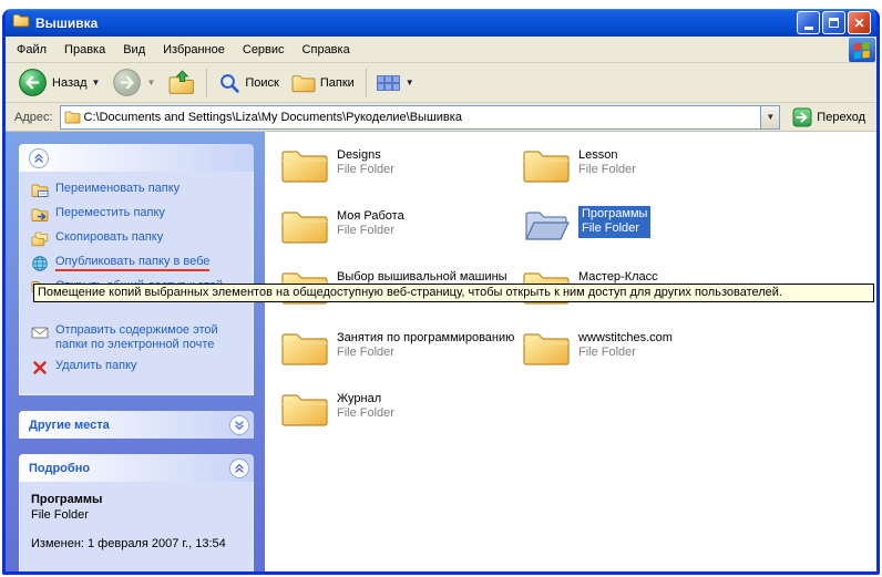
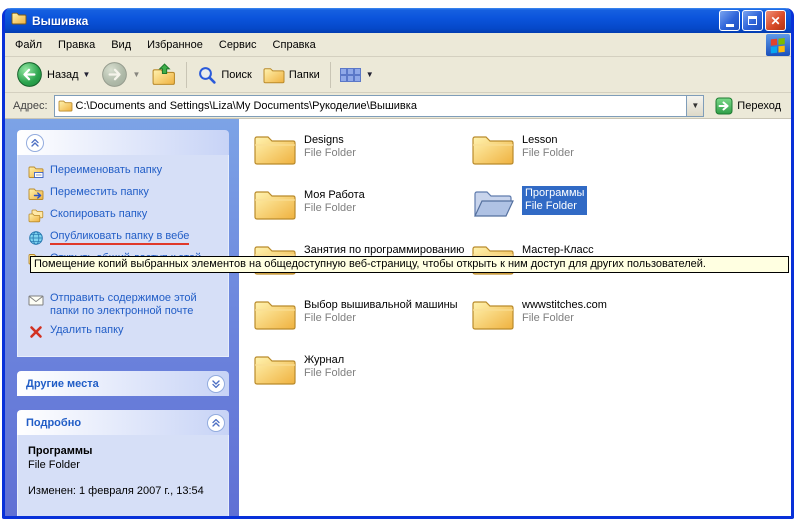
  Вышивка
  ✕
  Файл
  Правка
  Вид
  Избранное
  Сервис
  Справка
  Назад
  ▼
  ▼
  Поиск
  Папки
  ▼
  Адрес:
  C:\Documents and Settings\Liza\My Documents\Рукоделие\Вышивка
  ▼
  Переход
  Переименовать папку
  Переместить папку
  Скопировать папку
  Опубликовать папку в вебе
  Отправить содержимое этой папки по электронной почте
  Удалить папку
  Другие места
  Подробно
  Программы
  File Folder
  Изменен: 1 февраля 2007 г., 13:54
  Designs
  File Folder
  Lesson
  File Folder
  Моя Работа
  File Folder
  Программы
  File Folder
- Выбор вышивальной машины
+ Занятия по программированию
  Мастер-Класс
- Занятия по программированию
+ Выбор вышивальной машины
  File Folder
  wwwstitches.com
  File Folder
  Журнал
  File Folder
  Помещение копий выбранных элементов на общедоступную веб-страницу, чтобы открыть к ним доступ для других пользователей.
